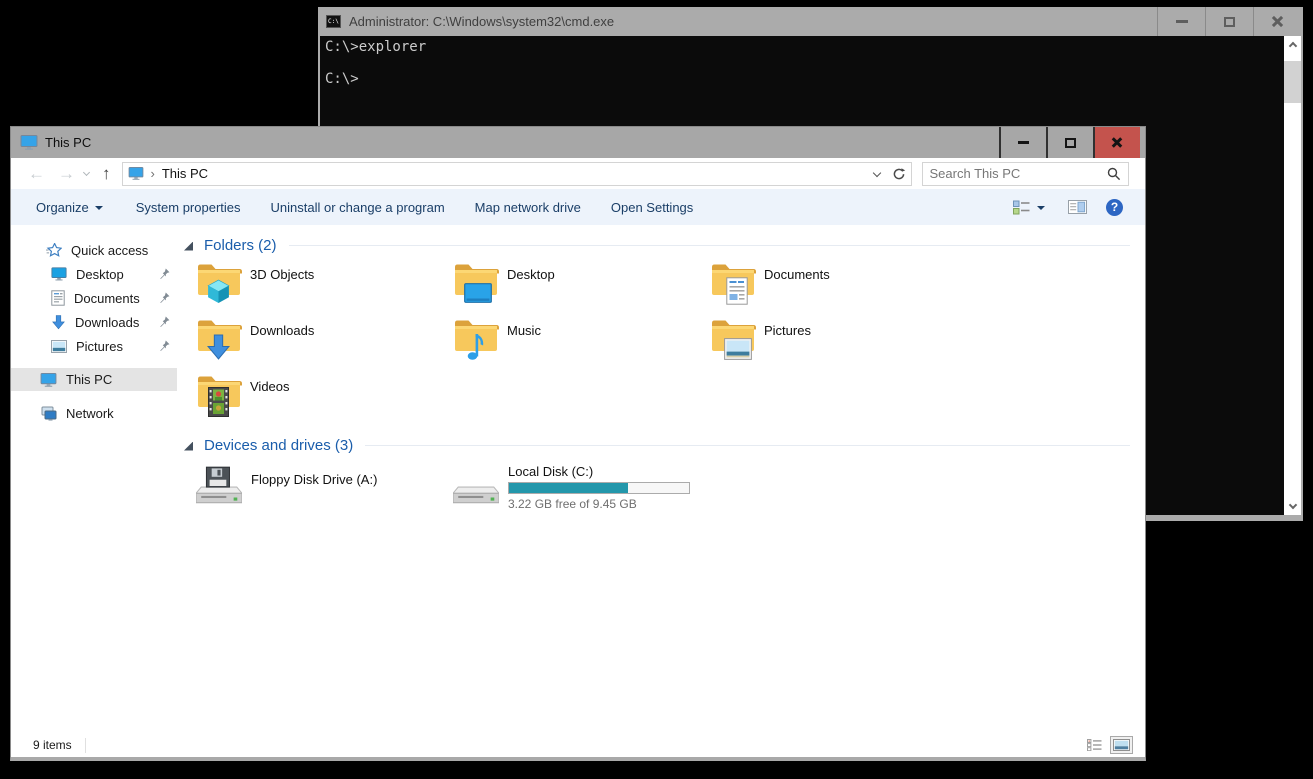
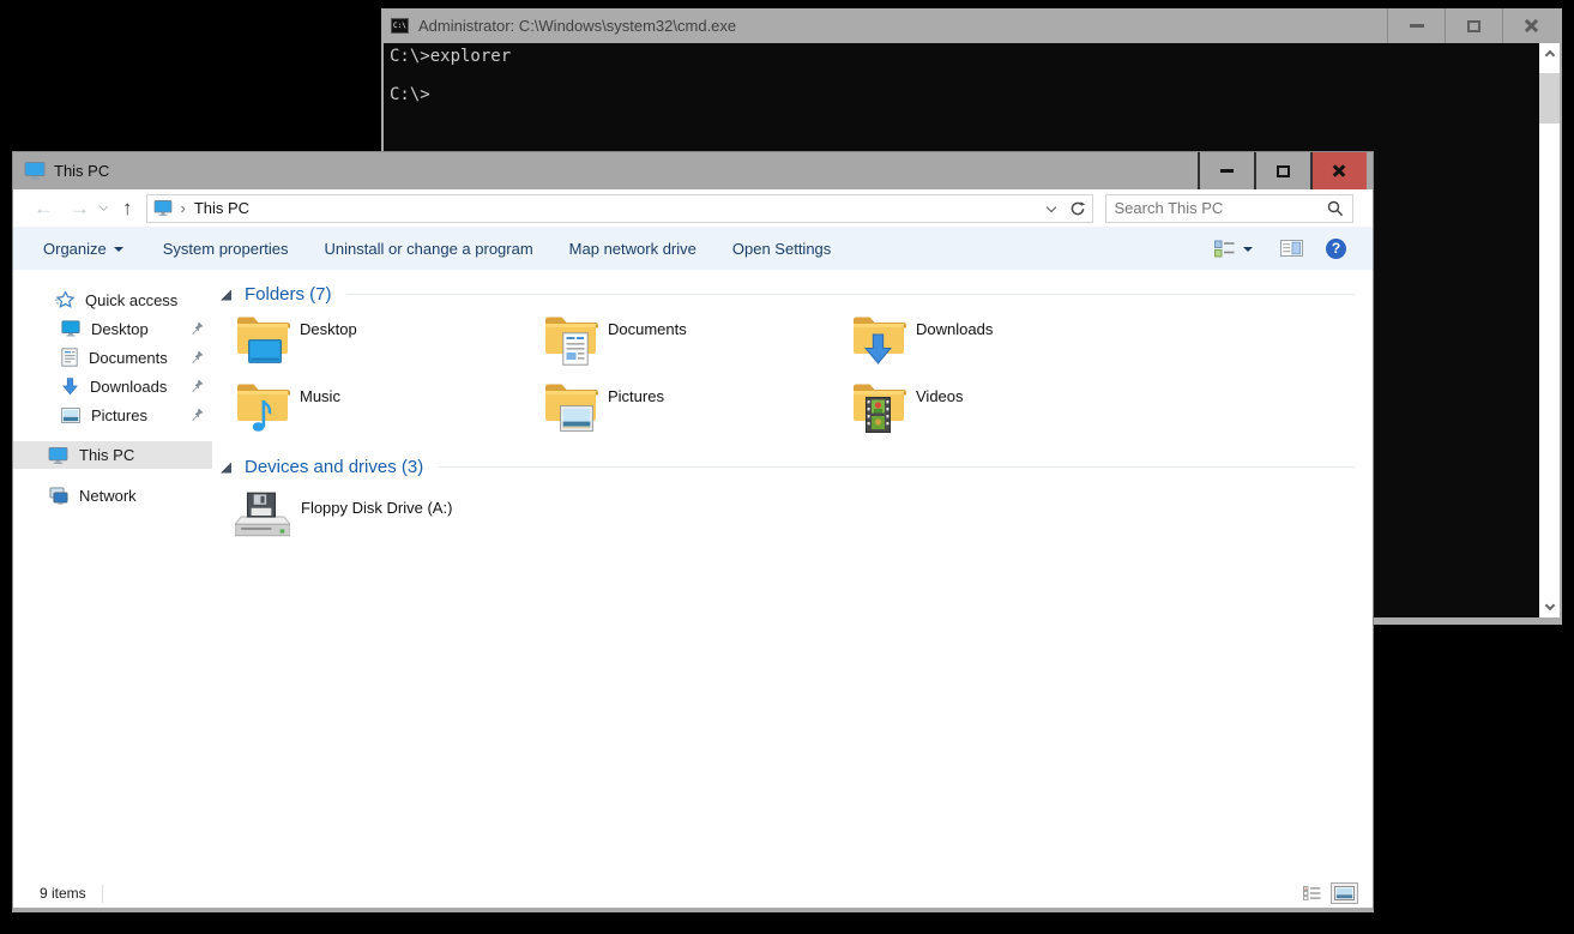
  Administrator: C:\Windows\system32\cmd.exe
  C:\>explorer
  C:\>
  This PC
  ←
  →
  ↑
  ›
  This PC
  Search This PC
  Organize
  System properties
  Uninstall or change a program
  Map network drive
  Open Settings
  ?
  Quick access
  Desktop
  Documents
  Downloads
  Pictures
  This PC
  Network
- Folders (2)
+ Folders (7)
- 3D Objects
  Desktop
  Documents
  Downloads
  Music
  Pictures
  Videos
  Devices and drives (3)
  Floppy Disk Drive (A:)
- Local Disk (C:)
- 3.22 GB free of 9.45 GB
  9 items
